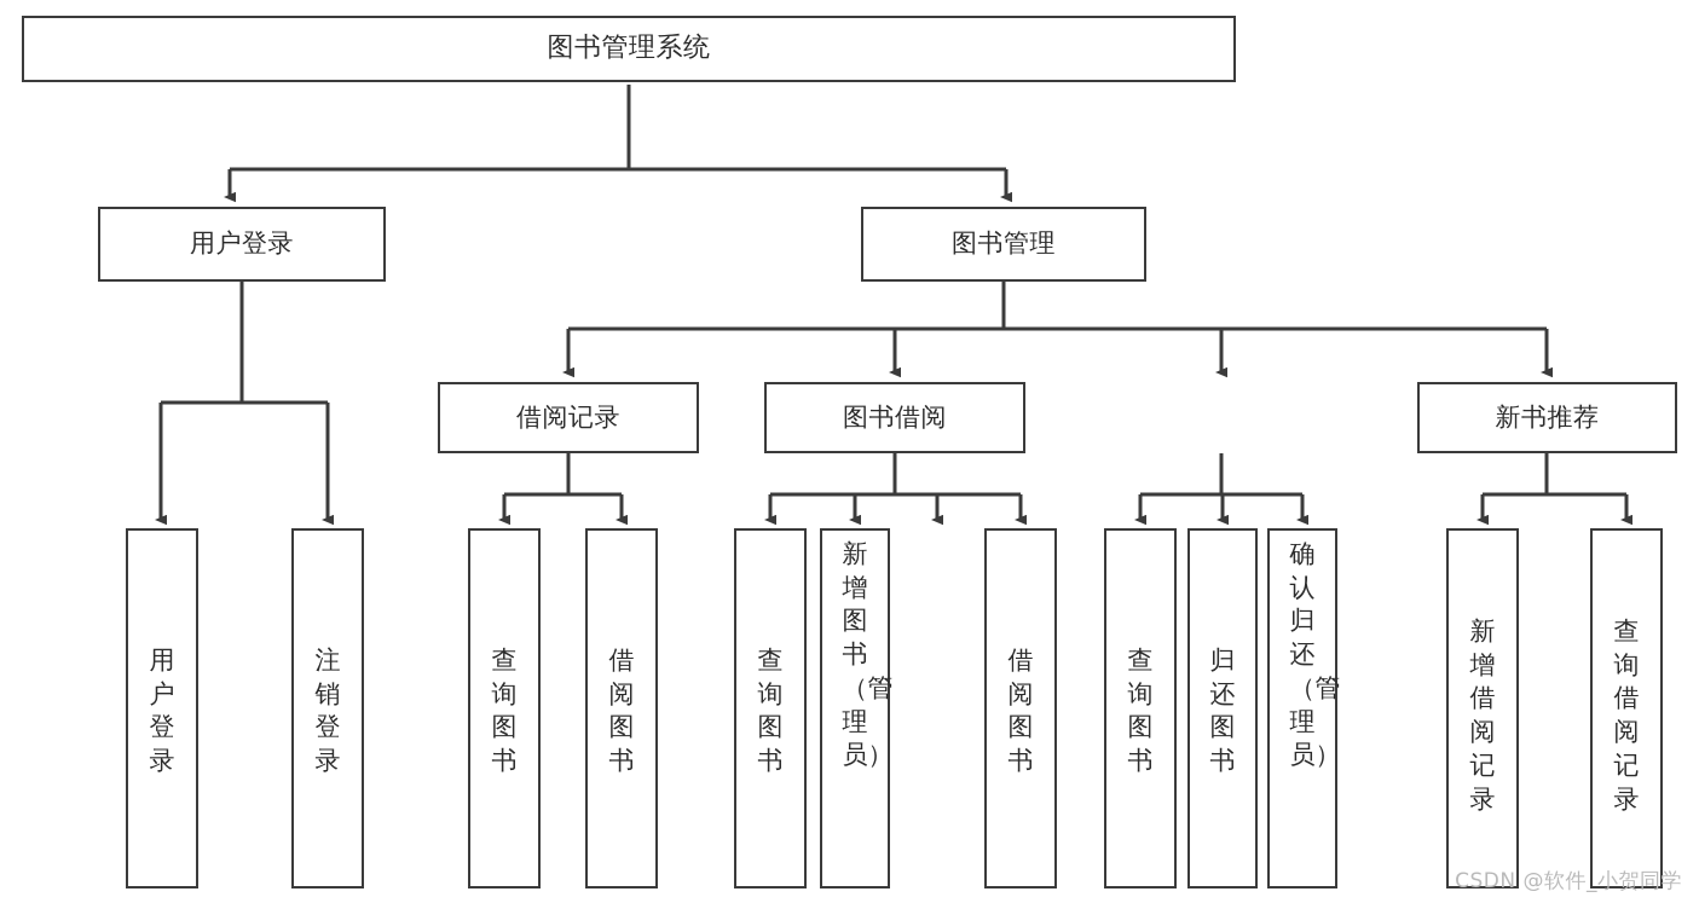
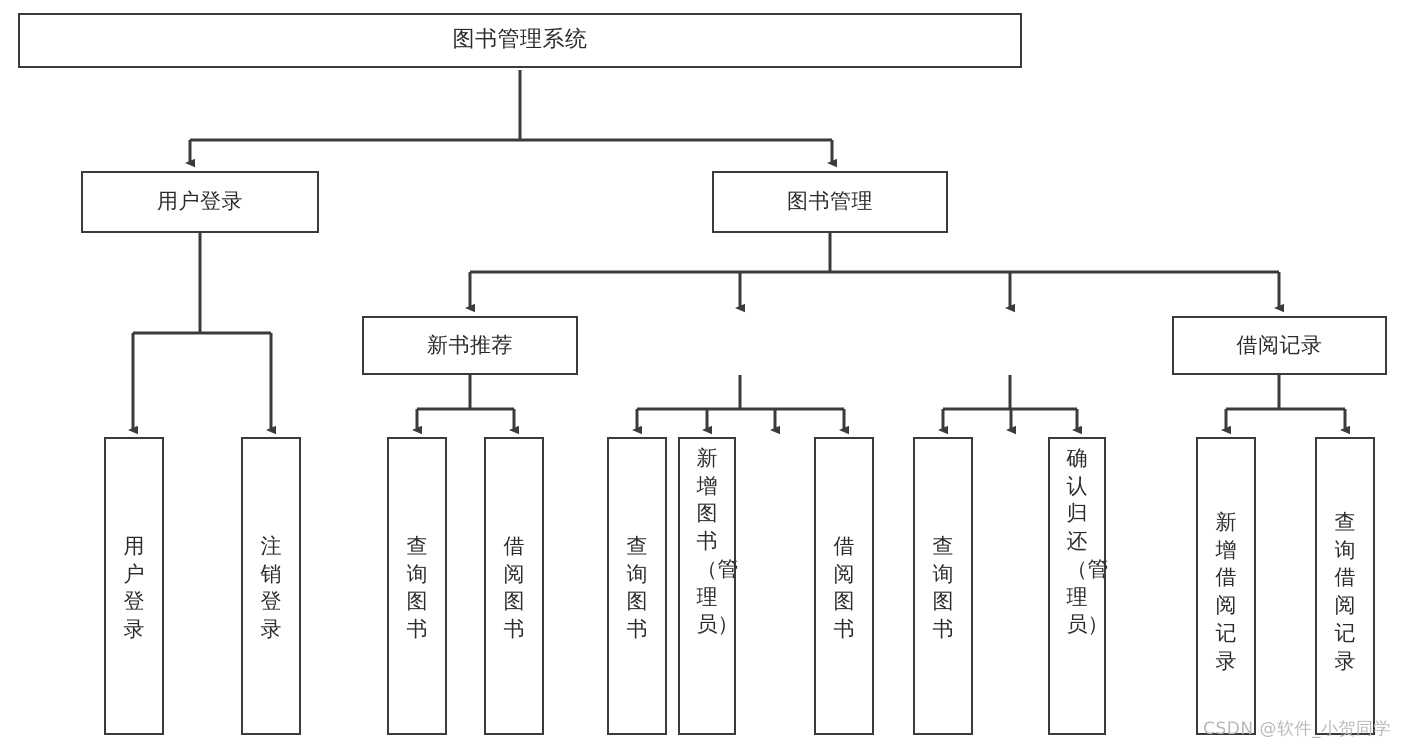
  图书管理系统
  用户登录
  图书管理
- 借阅记录
+ 新书推荐
- 图书借阅
- 新书推荐
+ 借阅记录
  用户登录
  注销登录
  查询图书
  借阅图书
  查询图书
  新增图书（管理员）
  借阅图书
  查询图书
- 归还图书
  确认归还（管理员）
  新增借阅记录
  查询借阅记录
  CSDN @软件_小贺同学
